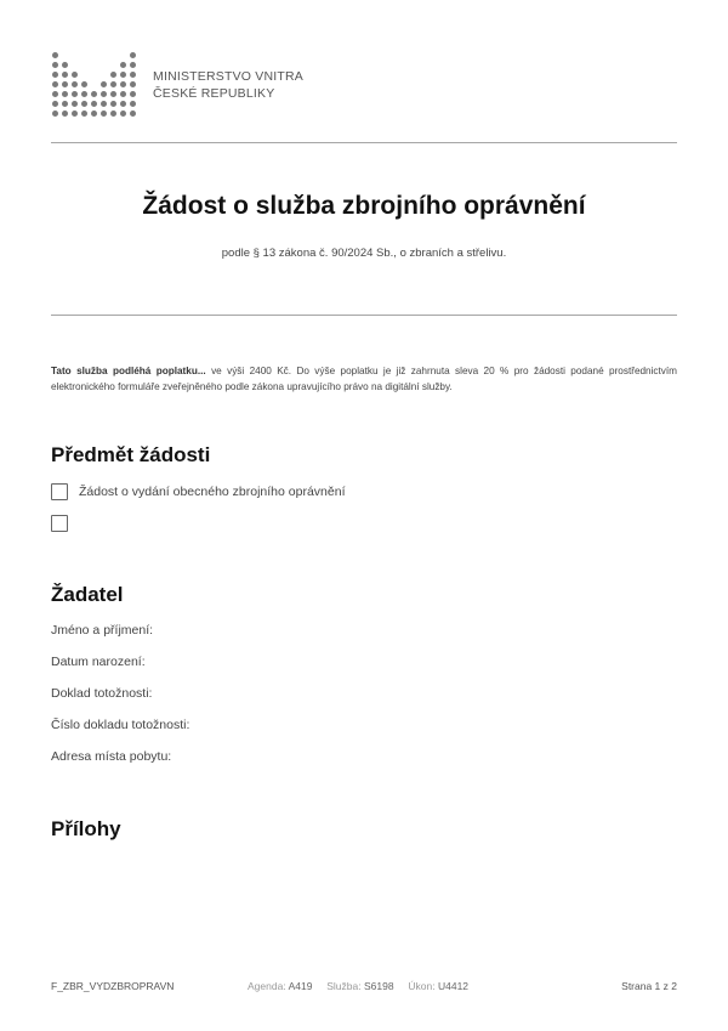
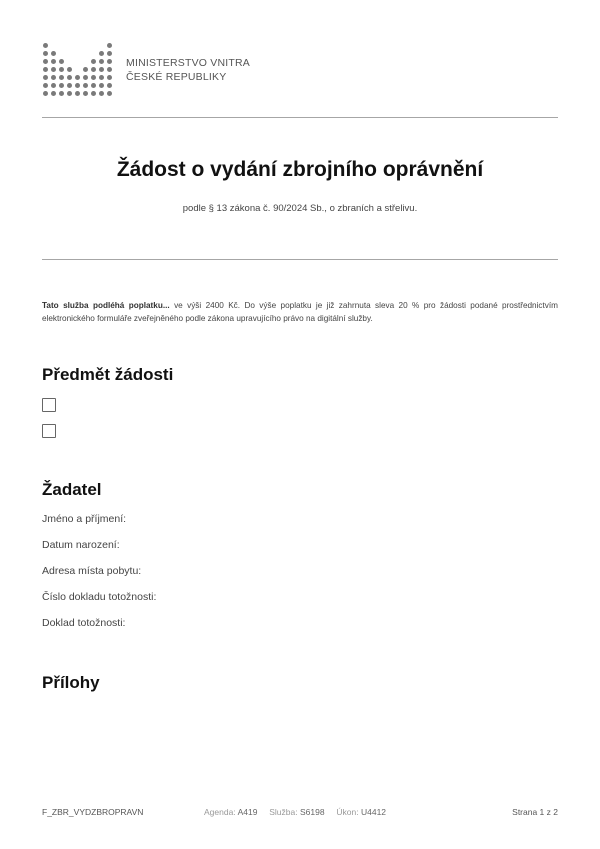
  MINISTERSTVO VNITRA
  ČESKÉ REPUBLIKY
- Žádost o služba zbrojního oprávnění
+ Žádost o vydání zbrojního oprávnění
  podle § 13 zákona č. 90/2024 Sb., o zbraních a střelivu.
  Tato služba podléhá poplatku... ve výši 2400 Kč. Do výše poplatku je již zahrnuta sleva 20 % pro žádosti podané prostřednictvím elektronického formuláře zveřejněného podle zákona upravujícího právo na digitální služby.
  Předmět žádosti
- Žádost o vydání obecného zbrojního oprávnění
  Žadatel
  Jméno a příjmení:
  Datum narození:
- Doklad totožnosti:
+ Adresa místa pobytu:
  Číslo dokladu totožnosti:
- Adresa místa pobytu:
+ Doklad totožnosti:
  Přílohy
  F_ZBR_VYDZBROPRAVN
  Agenda: A419 Služba: S6198 Úkon: U4412
  Strana 1 z 2
